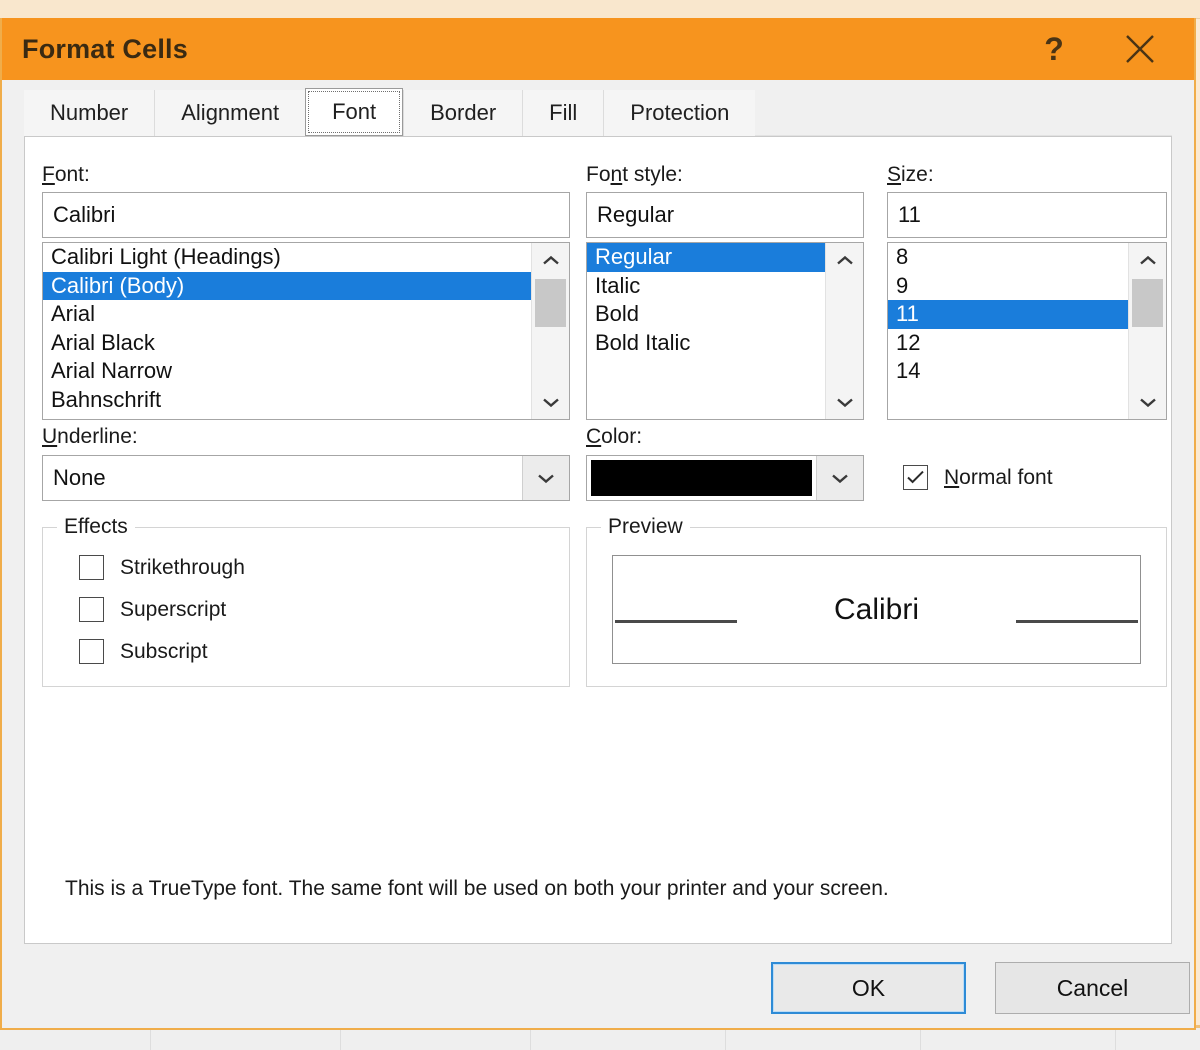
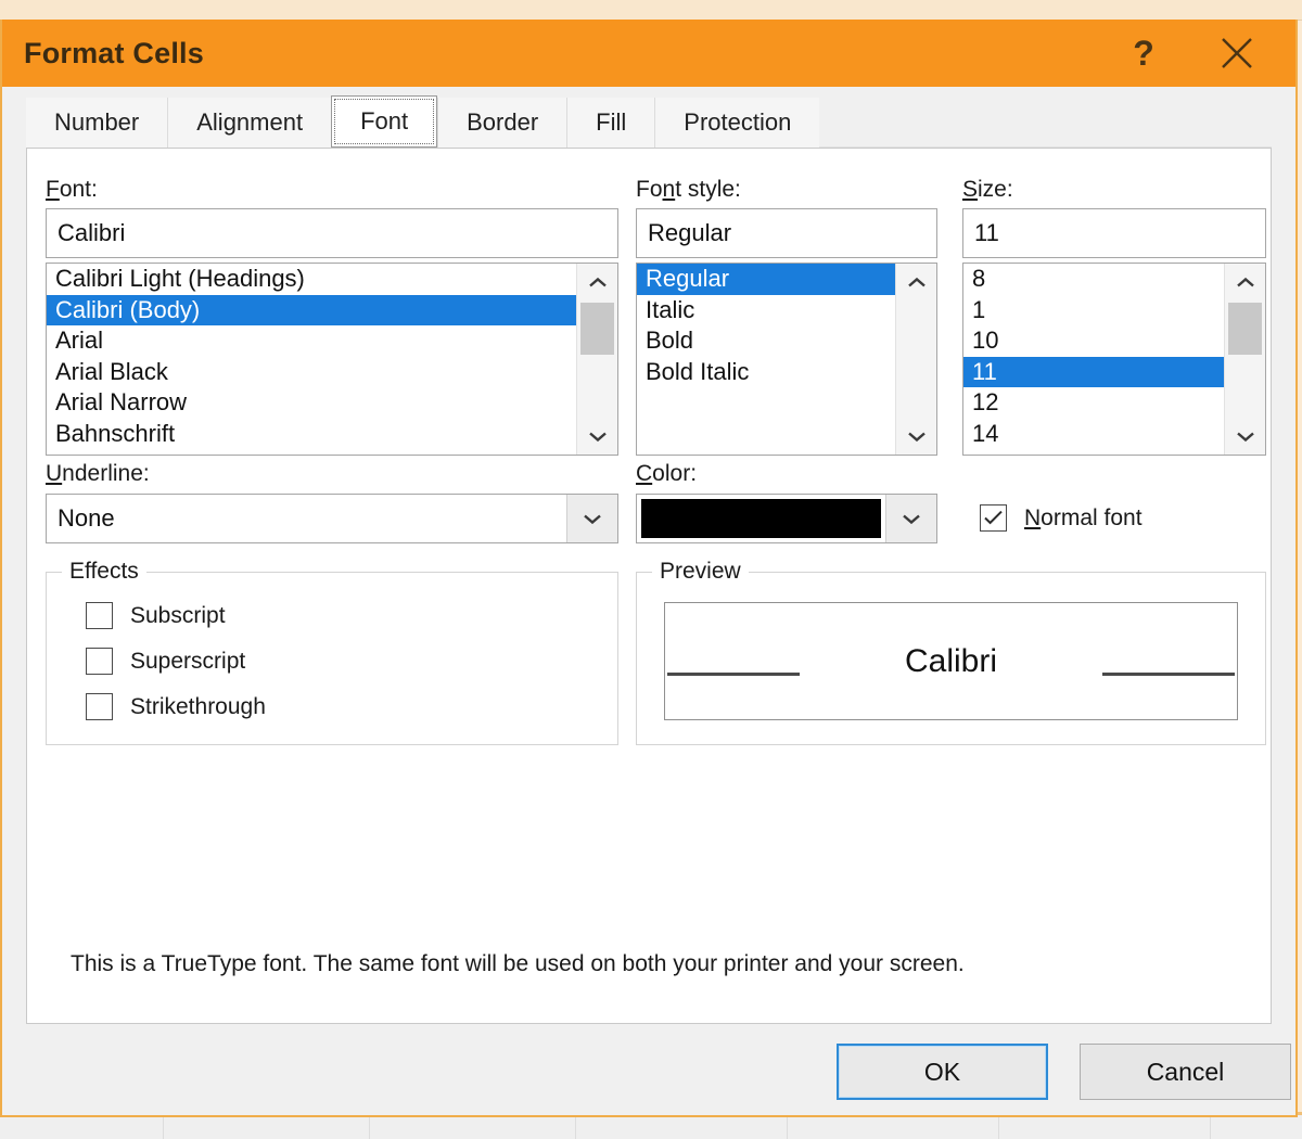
  Format Cells
  ?
  Number
  Alignment
  Font
  Border
  Fill
  Protection
  Font:
  Calibri
  Calibri Light (Headings)
  Calibri (Body)
  Arial
  Arial Black
  Arial Narrow
  Bahnschrift
  Font style:
  Regular
  Regular
  Italic
  Bold
  Bold Italic
  Size:
  11
  8
- 9
+ 1
+ 10
  11
  12
  14
  Underline:
  None
  Color:
  Normal font
  Effects
- Strikethrough
+ Subscript
  Superscript
- Subscript
+ Strikethrough
  Preview
  Calibri
  This is a TrueType font. The same font will be used on both your printer and your screen.
  OK
  Cancel
